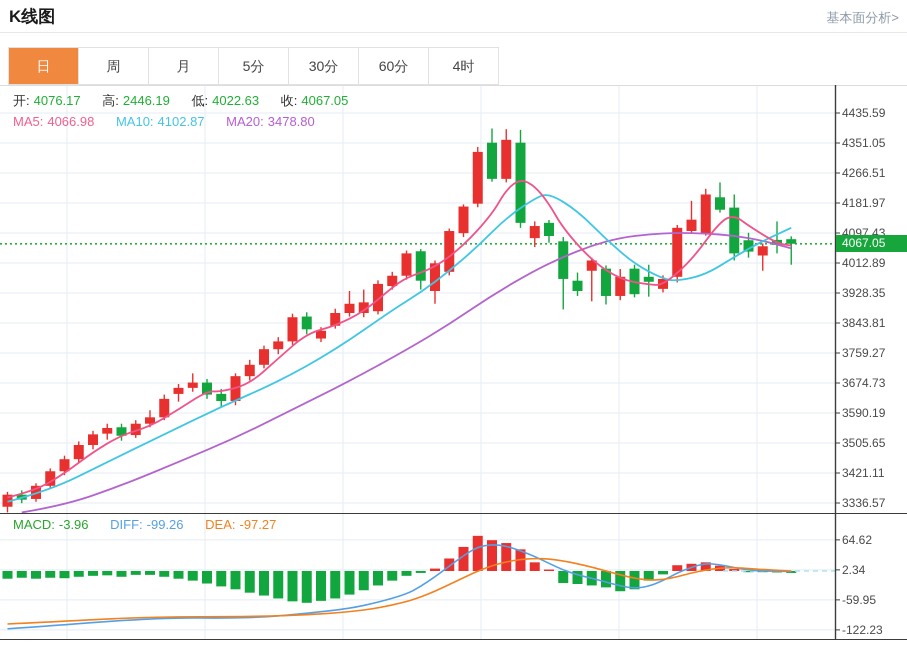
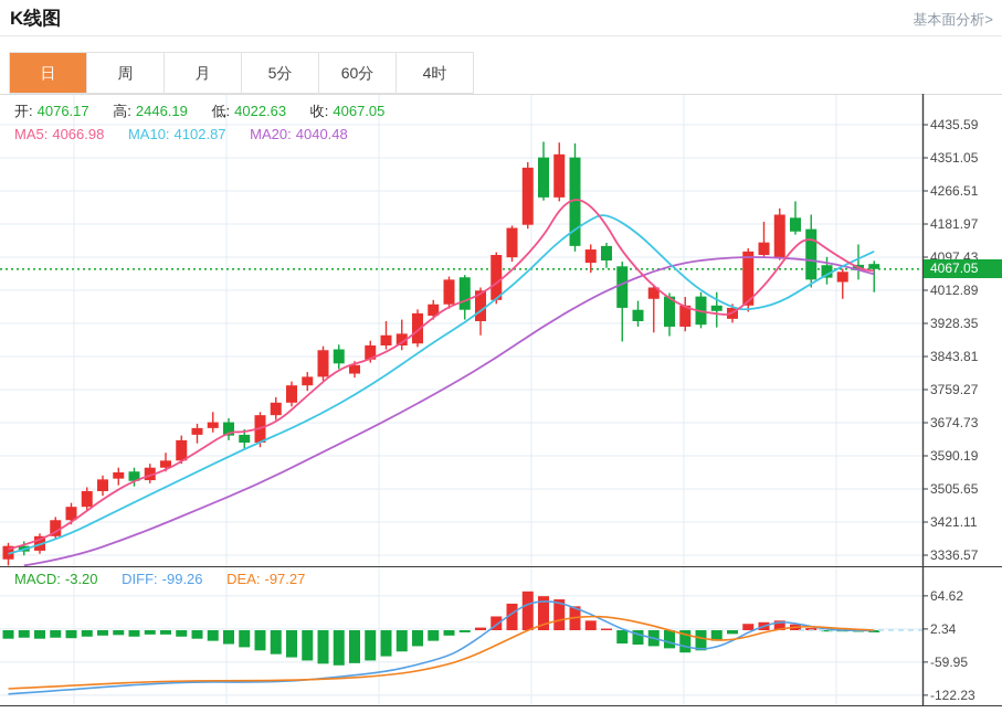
  K线图
  基本面分析>
  日
  周
  月
  5分
- 30分
  60分
  4时
  4435.59
  4351.05
  4266.51
  4181.97
  4097.43
  4012.89
  3928.35
  3843.81
  3759.27
  3674.73
  3590.19
  3505.65
  3421.11
  3336.57
  64.62
  2.34
  -59.95
  -122.23
  开: 4076.17 高: 2446.19 低: 4022.63 收: 4067.05
- MA5: 4066.98 MA10: 4102.87 MA20: 3478.80
+ MA5: 4066.98 MA10: 4102.87 MA20: 4040.48
- MACD: -3.96 DIFF: -99.26 DEA: -97.27
+ MACD: -3.20 DIFF: -99.26 DEA: -97.27
  4067.05
